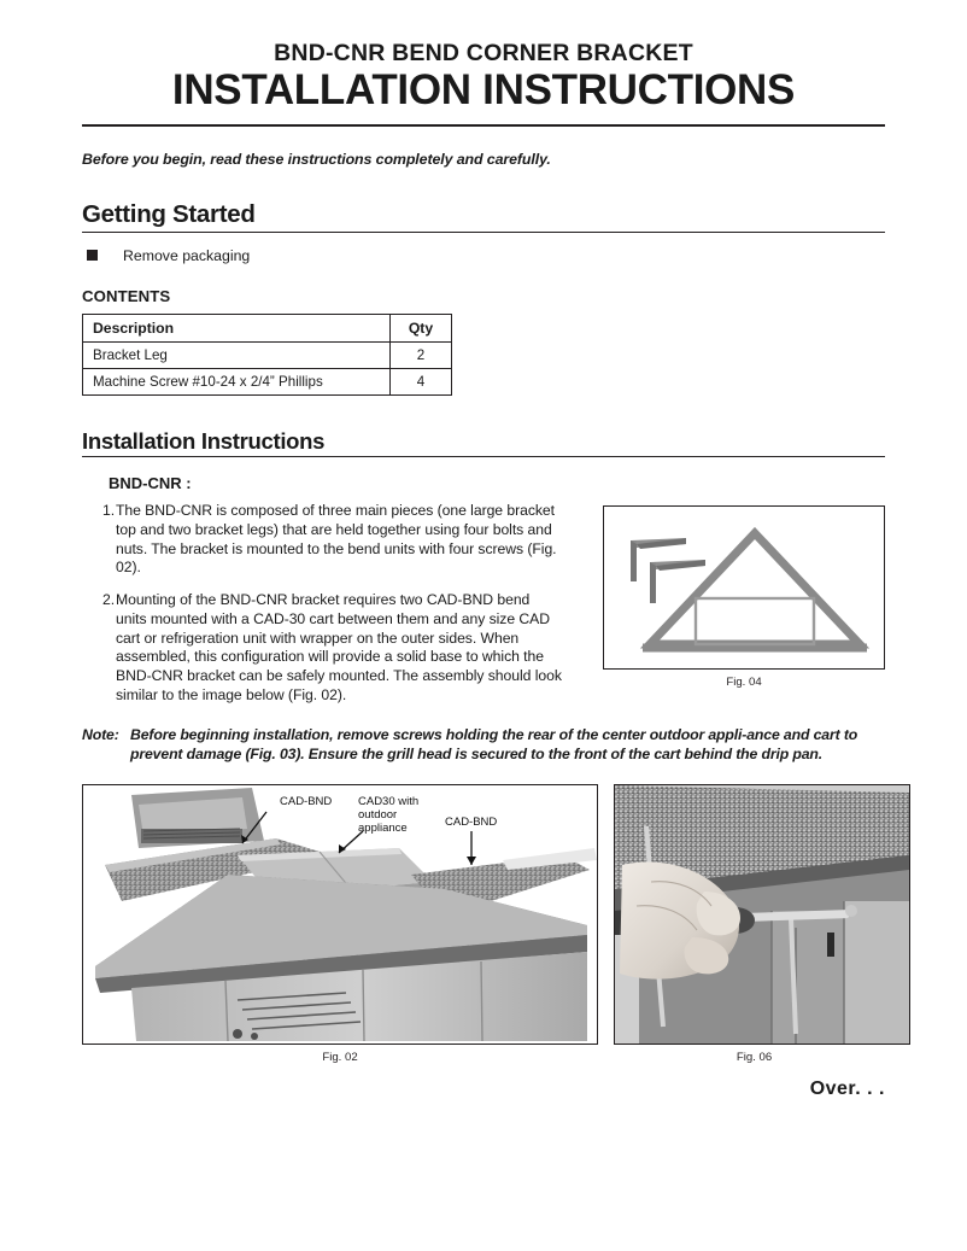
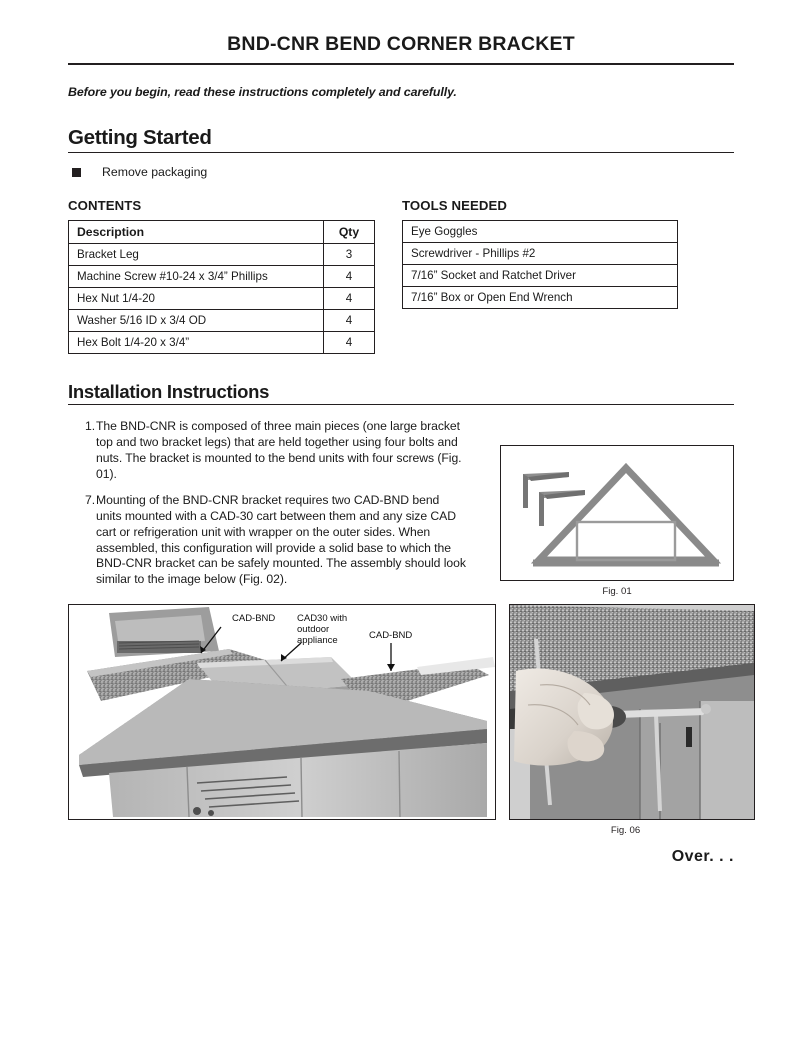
  BND-CNR BEND CORNER BRACKET
- INSTALLATION INSTRUCTIONS
  Before you begin, read these instructions completely and carefully.
  Getting Started
  Remove packaging
  CONTENTS
  Description	Qty
- Bracket Leg	2
+ Bracket Leg	3
- Machine Screw #10-24 x 2/4” Phillips	4
+ Machine Screw #10-24 x 3/4” Phillips	4
+ Hex Nut 1/4-20	4
+ Washer 5/16 ID x 3/4 OD	4
+ Hex Bolt 1/4-20 x 3/4”	4
+ TOOLS NEEDED
+ Eye Goggles
+ Screwdriver - Phillips #2
+ 7/16” Socket and Ratchet Driver
+ 7/16” Box or Open End Wrench
  Installation Instructions
- BND-CNR :
  1.
- The BND-CNR is composed of three main pieces (one large bracket top and two bracket legs) that are held together using four bolts and nuts. The bracket is mounted to the bend units with four screws (Fig. 02).
+ The BND-CNR is composed of three main pieces (one large bracket top and two bracket legs) that are held together using four bolts and nuts. The bracket is mounted to the bend units with four screws (Fig. 01).
- 2.
+ 7.
  Mounting of the BND-CNR bracket requires two CAD-BND bend units mounted with a CAD-30 cart between them and any size CAD cart or refrigeration unit with wrapper on the outer sides. When assembled, this configuration will provide a solid base to which the BND-CNR bracket can be safely mounted. The assembly should look similar to the image below (Fig. 02).
- Fig. 04
+ Fig. 01
- Note:
- Before beginning installation, remove screws holding the rear of the center outdoor appli-ance and cart to prevent damage (Fig. 03). Ensure the grill head is secured to the front of the cart behind the drip pan.
  CAD-BND
  CAD30 with outdoor appliance
  CAD-BND
- Fig. 02
  Fig. 06
  Over. . .
